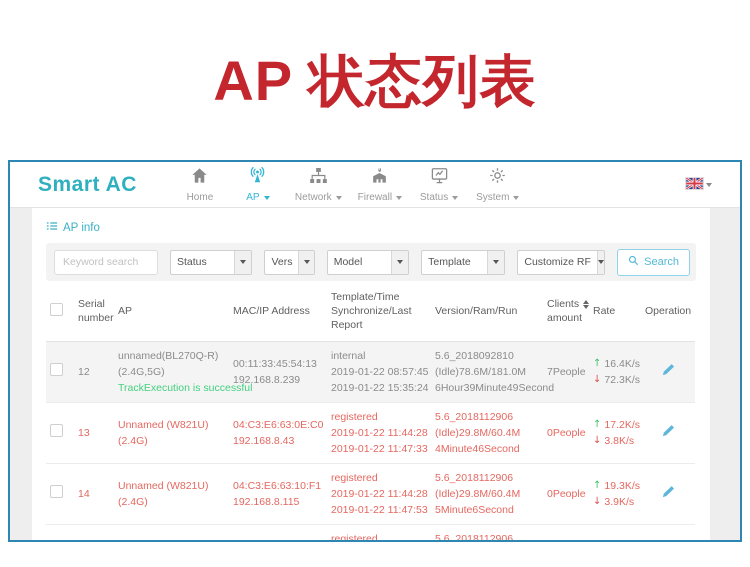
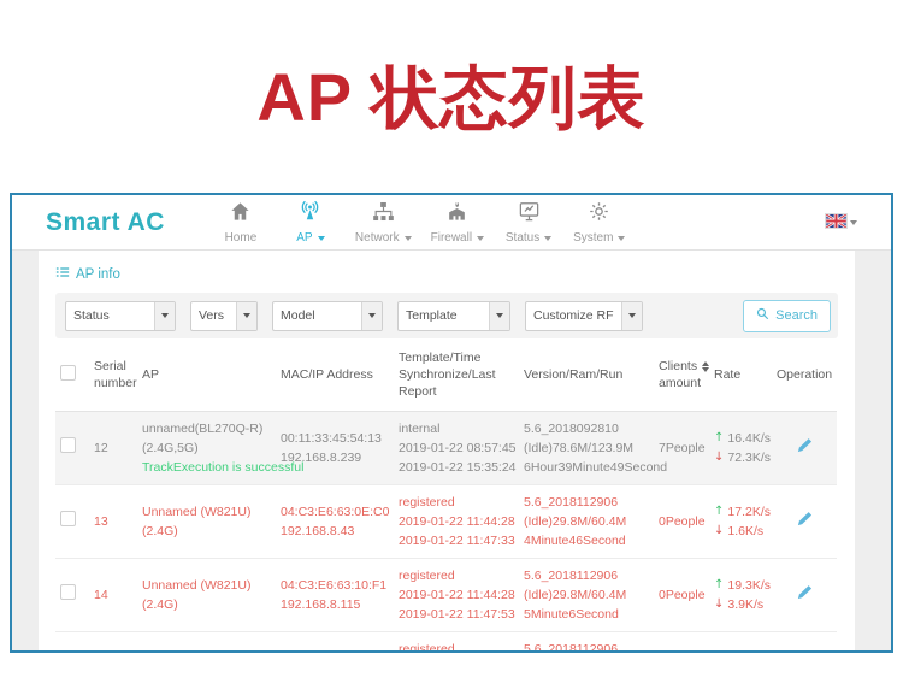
  AP 状态列表
  Smart AC
  Home
  AP
  Network
  Firewall
  Status
  System
  AP info
- Keyword search
  Status
  Vers
  Model
  Template
  Customize RF
  Search
  	Serial number	AP	MAC/IP Address	Template/Time Synchronize/Last Report	Version/Ram/Run	Clients amount	Rate	Operation
- 	12	unnamed(BL270Q-R)(2.4G,5G) TrackExecution is successful	00:11:33:45:54:13 192.168.8.239	internal 2019-01-22 08:57:45 2019-01-22 15:35:24	5.6_2018092810 (Idle)78.6M/181.0M 6Hour39Minute49Second	7People	↑ 16.4K/s ↓ 72.3K/s
+ 	12	unnamed(BL270Q-R)(2.4G,5G) TrackExecution is successful	00:11:33:45:54:13 192.168.8.239	internal 2019-01-22 08:57:45 2019-01-22 15:35:24	5.6_2018092810 (Idle)78.6M/123.9M 6Hour39Minute49Second	7People	↑ 16.4K/s ↓ 72.3K/s
- 	13	Unnamed (W821U)(2.4G)	04:C3:E6:63:0E:C0 192.168.8.43	registered 2019-01-22 11:44:28 2019-01-22 11:47:33	5.6_2018112906 (Idle)29.8M/60.4M 4Minute46Second	0People	↑ 17.2K/s ↓ 3.8K/s
+ 	13	Unnamed (W821U)(2.4G)	04:C3:E6:63:0E:C0 192.168.8.43	registered 2019-01-22 11:44:28 2019-01-22 11:47:33	5.6_2018112906 (Idle)29.8M/60.4M 4Minute46Second	0People	↑ 17.2K/s ↓ 1.6K/s
  	14	Unnamed (W821U)(2.4G)	04:C3:E6:63:10:F1 192.168.8.115	registered 2019-01-22 11:44:28 2019-01-22 11:47:53	5.6_2018112906 (Idle)29.8M/60.4M 5Minute6Second	0People	↑ 19.3K/s ↓ 3.9K/s
